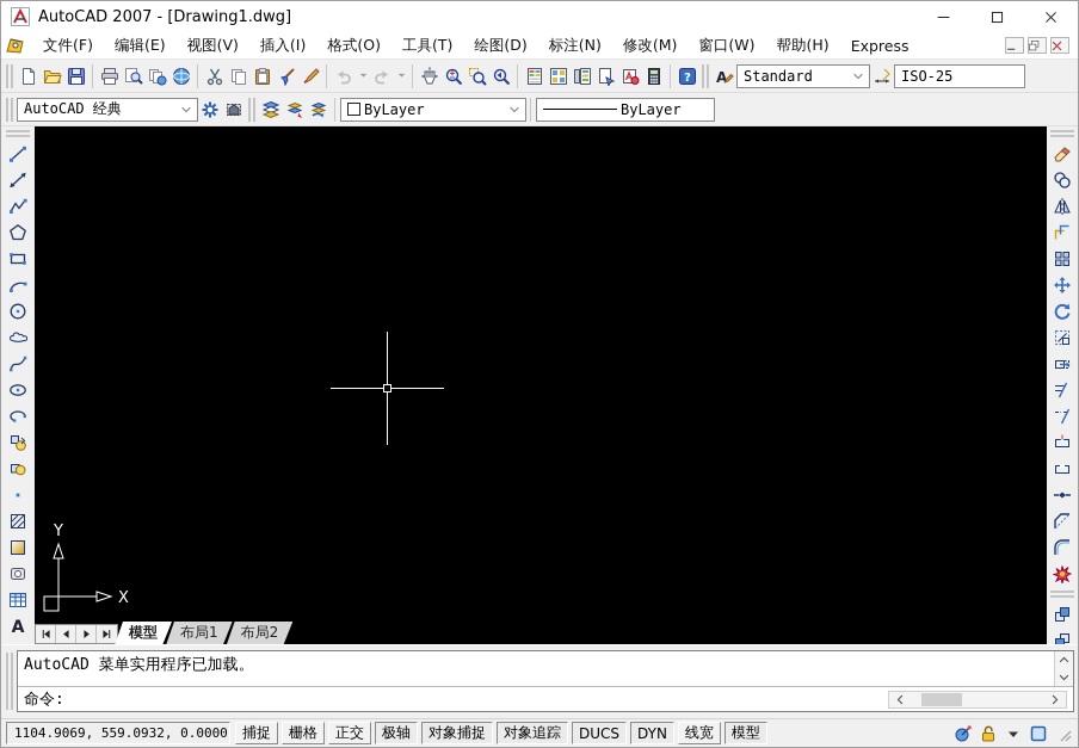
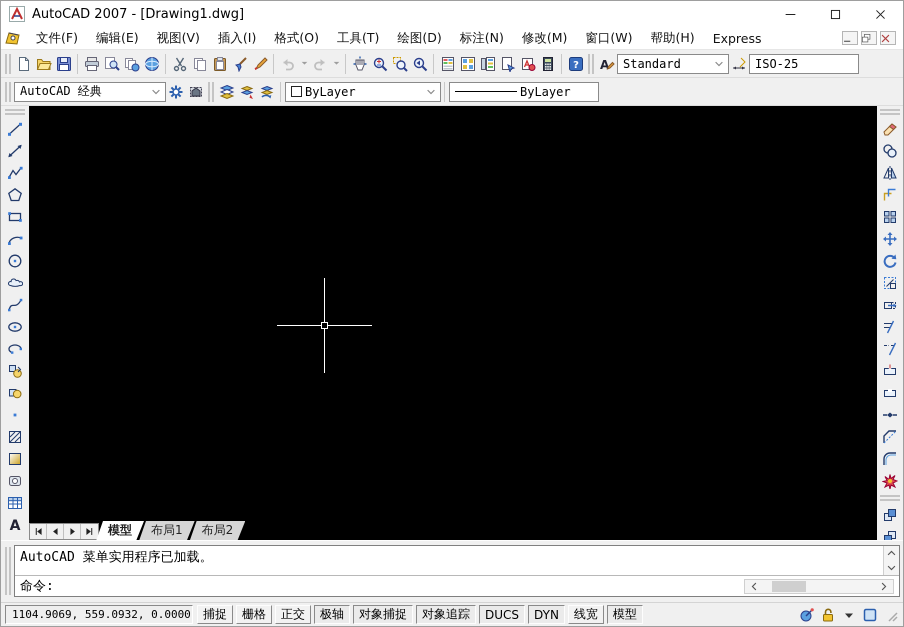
  AutoCAD 2007 - [Drawing1.dwg]
  文件(F)
  编辑(E)
  视图(V)
  插入(I)
  格式(O)
  工具(T)
  绘图(D)
  标注(N)
  修改(M)
  窗口(W)
  帮助(H)
  Express
  ?
  A
  Standard
  ISO-25
  AutoCAD 经典
  ByLayer
  ByLayer
  A
- Y
- X
  模型
  布局1
  布局2
  AutoCAD 菜单实用程序已加载。
  命令:
  1104.9069, 559.0932, 0.0000
  捕捉
  栅格
  正交
  极轴
  对象捕捉
  对象追踪
  DUCS
  DYN
  线宽
  模型
